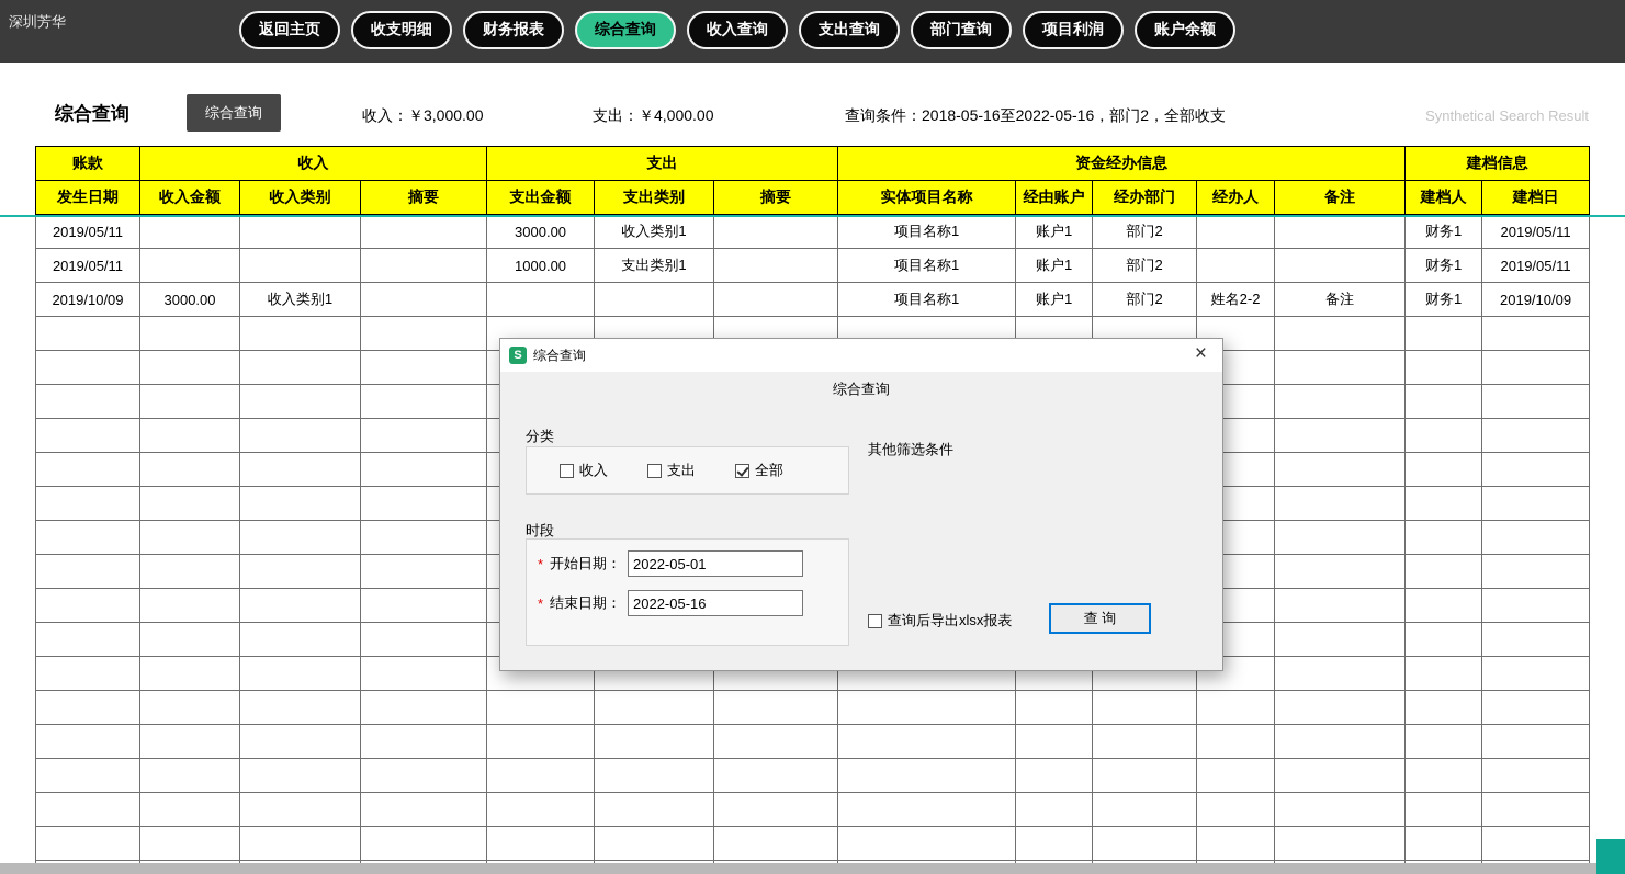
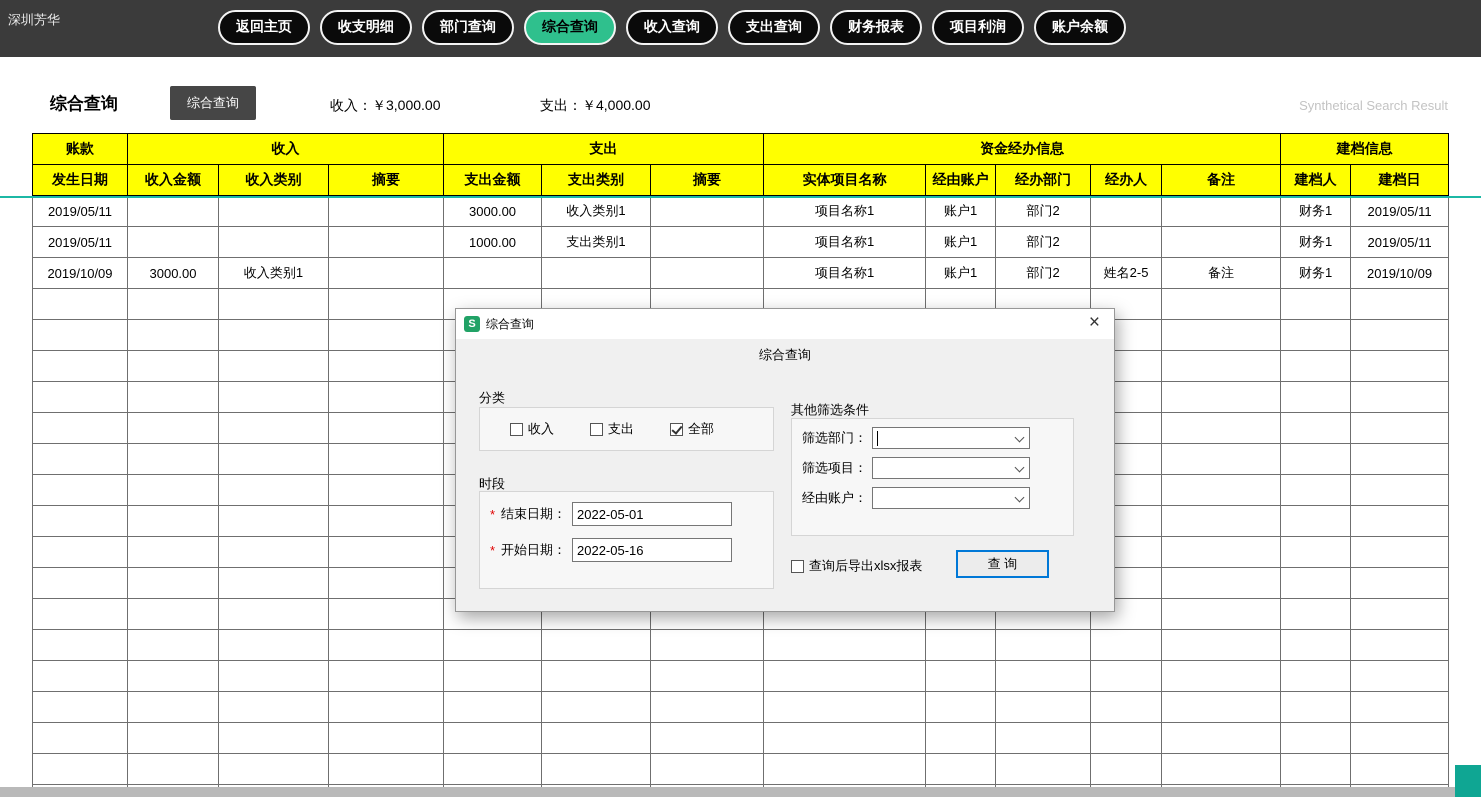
  深圳芳华
  返回主页
  收支明细
- 财务报表
+ 部门查询
  综合查询
  收入查询
  支出查询
- 部门查询
+ 财务报表
  项目利润
  账户余额
  综合查询
  综合查询
  收入：￥3,000.00
  支出：￥4,000.00
- 查询条件：2018-05-16至2022-05-16，部门2，全部收支
  Synthetical Search Result
  账款	收入	支出	资金经办信息	建档信息
  发生日期	收入金额	收入类别	摘要	支出金额	支出类别	摘要	实体项目名称	经由账户	经办部门	经办人	备注	建档人	建档日
  2019/05/11				3000.00	收入类别1		项目名称1	账户1	部门2			财务1	2019/05/11
  2019/05/11				1000.00	支出类别1		项目名称1	账户1	部门2			财务1	2019/05/11
- 2019/10/09	3000.00	收入类别1					项目名称1	账户1	部门2	姓名2-2	备注	财务1	2019/10/09
+ 2019/10/09	3000.00	收入类别1					项目名称1	账户1	部门2	姓名2-5	备注	财务1	2019/10/09
  S
  综合查询
  ×
  综合查询
  分类
  收入
  支出
  全部
  时段
  *
- 开始日期：
+ 结束日期：
  2022-05-01
  *
- 结束日期：
+ 开始日期：
  2022-05-16
  其他筛选条件
+ 筛选部门：
+ 筛选项目：
+ 经由账户：
  查询后导出xlsx报表
  查 询
